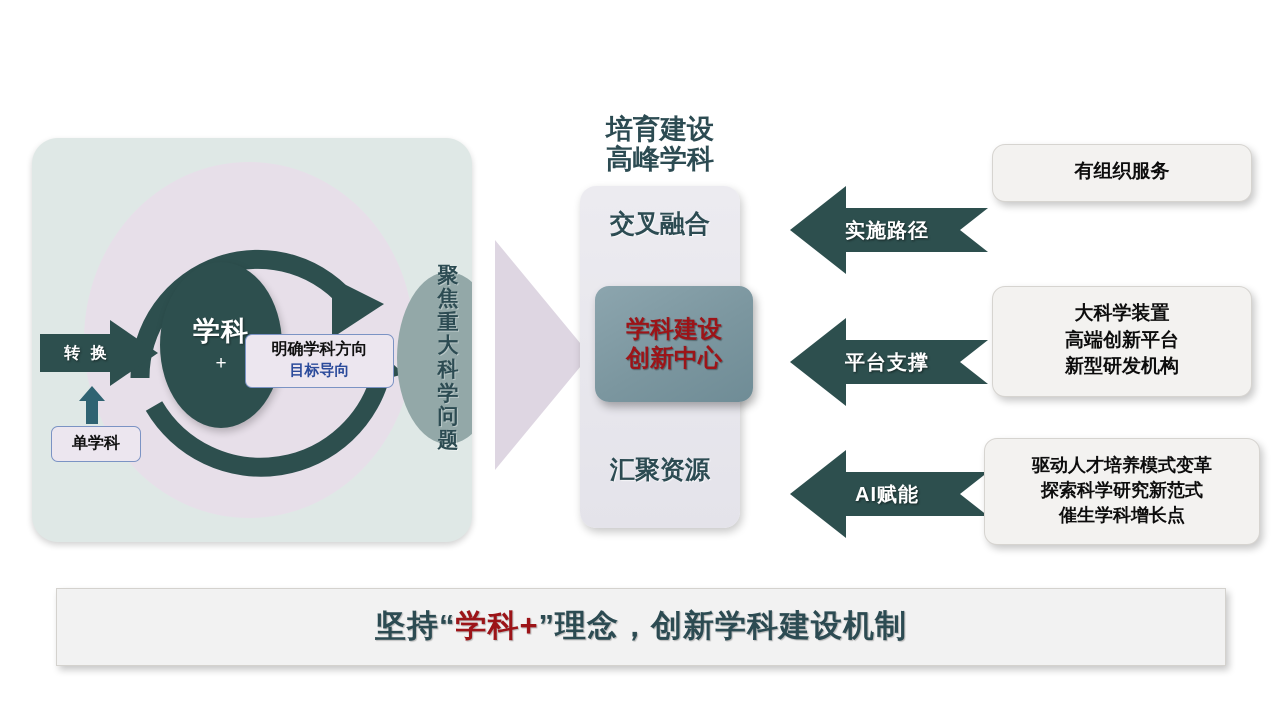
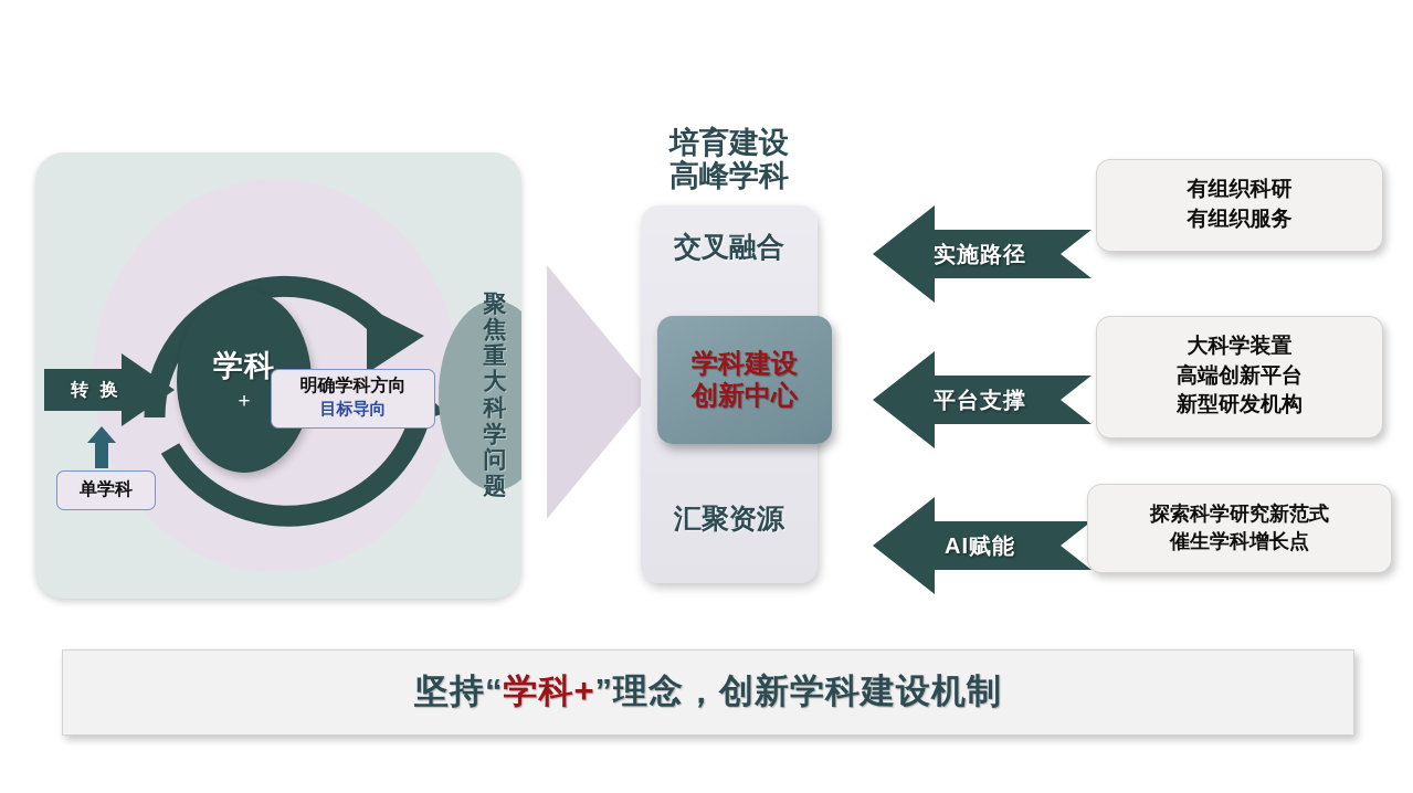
  学科
  +
  聚焦重大科学问题
  明确学科方向
  目标导向
  转 换
  单学科
  培育建设
  高峰学科
  交叉融合
  学科建设
  创新中心
  汇聚资源
  实施路径
+ 有组织科研
  有组织服务
  平台支撑
  大科学装置
  高端创新平台
  新型研发机构
  AI赋能
- 驱动人才培养模式变革
  探索科学研究新范式
  催生学科增长点
  坚持“
  学科+
  ”理念，创新学科建设机制
